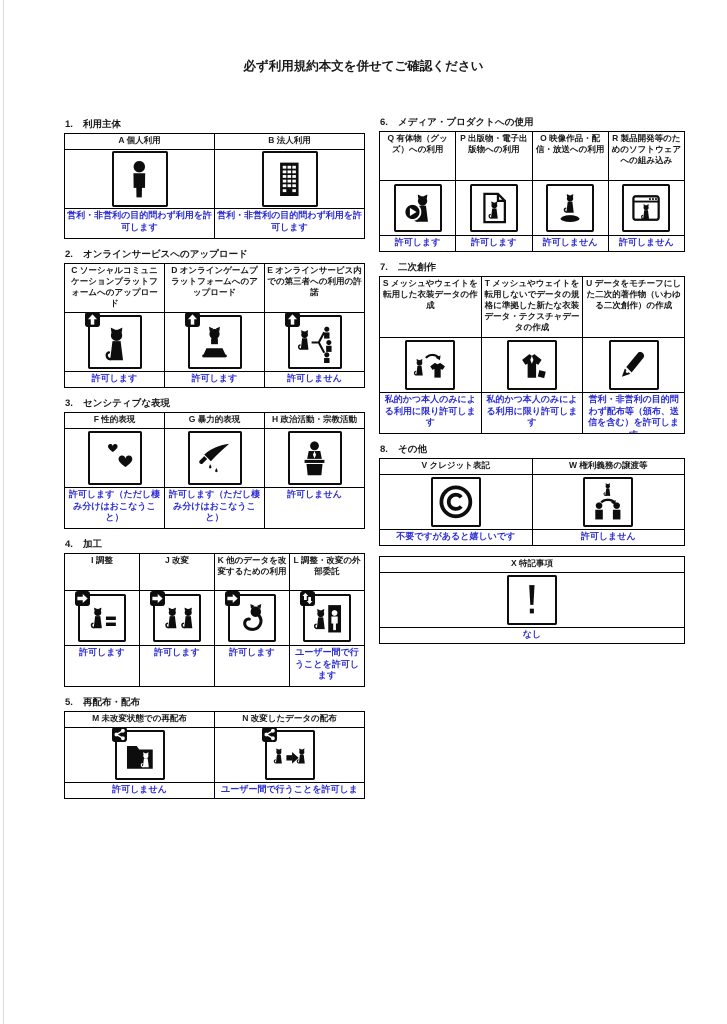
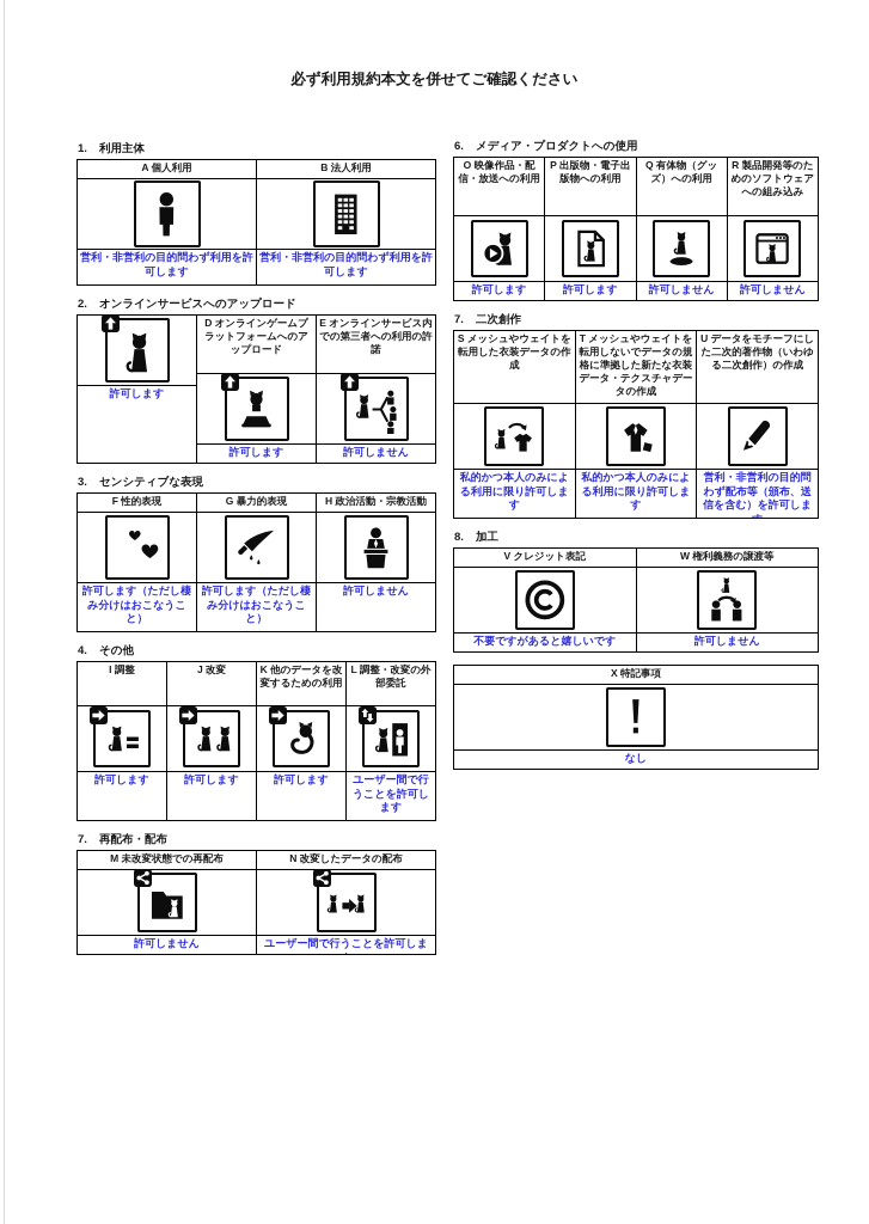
  必ず利用規約本文を併せてご確認ください
  1. 利用主体
  A 個人利用
  営利・非営利の目的問わず利用を許可します
  B 法人利用
  営利・非営利の目的問わず利用を許可します
  2. オンラインサービスへのアップロード
- C ソーシャルコミュニケーションプラットフォームへのアップロード
  許可します
  D オンラインゲームプラットフォームへのアップロード
  許可します
  E オンラインサービス内での第三者への利用の許諾
  許可しません
  3. センシティブな表現
  F 性的表現
  許可します（ただし棲み分けはおこなうこと）
  G 暴力的表現
  許可します（ただし棲み分けはおこなうこと）
  H 政治活動・宗教活動
  許可しません
- 4. 加工
+ 4. その他
  I 調整
  許可します
  J 改変
  許可します
  K 他のデータを改変するための利用
  許可します
  L 調整・改変の外部委託
  ユーザー間で行うことを許可します
- 5. 再配布・配布
+ 7. 再配布・配布
  M 未改変状態での再配布
  許可しません
  N 改変したデータの配布
  ユーザー間で行うことを許可しま
  6. メディア・プロダクトへの使用
- Q 有体物（グッズ）への利用
+ O 映像作品・配信・放送への利用
  許可します
  P 出版物・電子出版物への利用
  許可します
- O 映像作品・配信・放送への利用
+ Q 有体物（グッズ）への利用
  許可しません
  R 製品開発等のためのソフトウェアへの組み込み
  許可しません
  7. 二次創作
  S メッシュやウェイトを転用した衣装データの作成
  私的かつ本人のみによる利用に限り許可します
  T メッシュやウェイトを転用しないでデータの規格に準拠した新たな衣装データ・テクスチャデータの作成
  私的かつ本人のみによる利用に限り許可します
  U データをモチーフにした二次的著作物（いわゆる二次創作）の作成
  営利・非営利の目的問わず配布等（頒布、送信を含む）を許可しま
- 8. その他
+ 8. 加工
  V クレジット表記
  不要ですがあると嬉しいです
  W 権利義務の譲渡等
  許可しません
  X 特記事項
  なし
